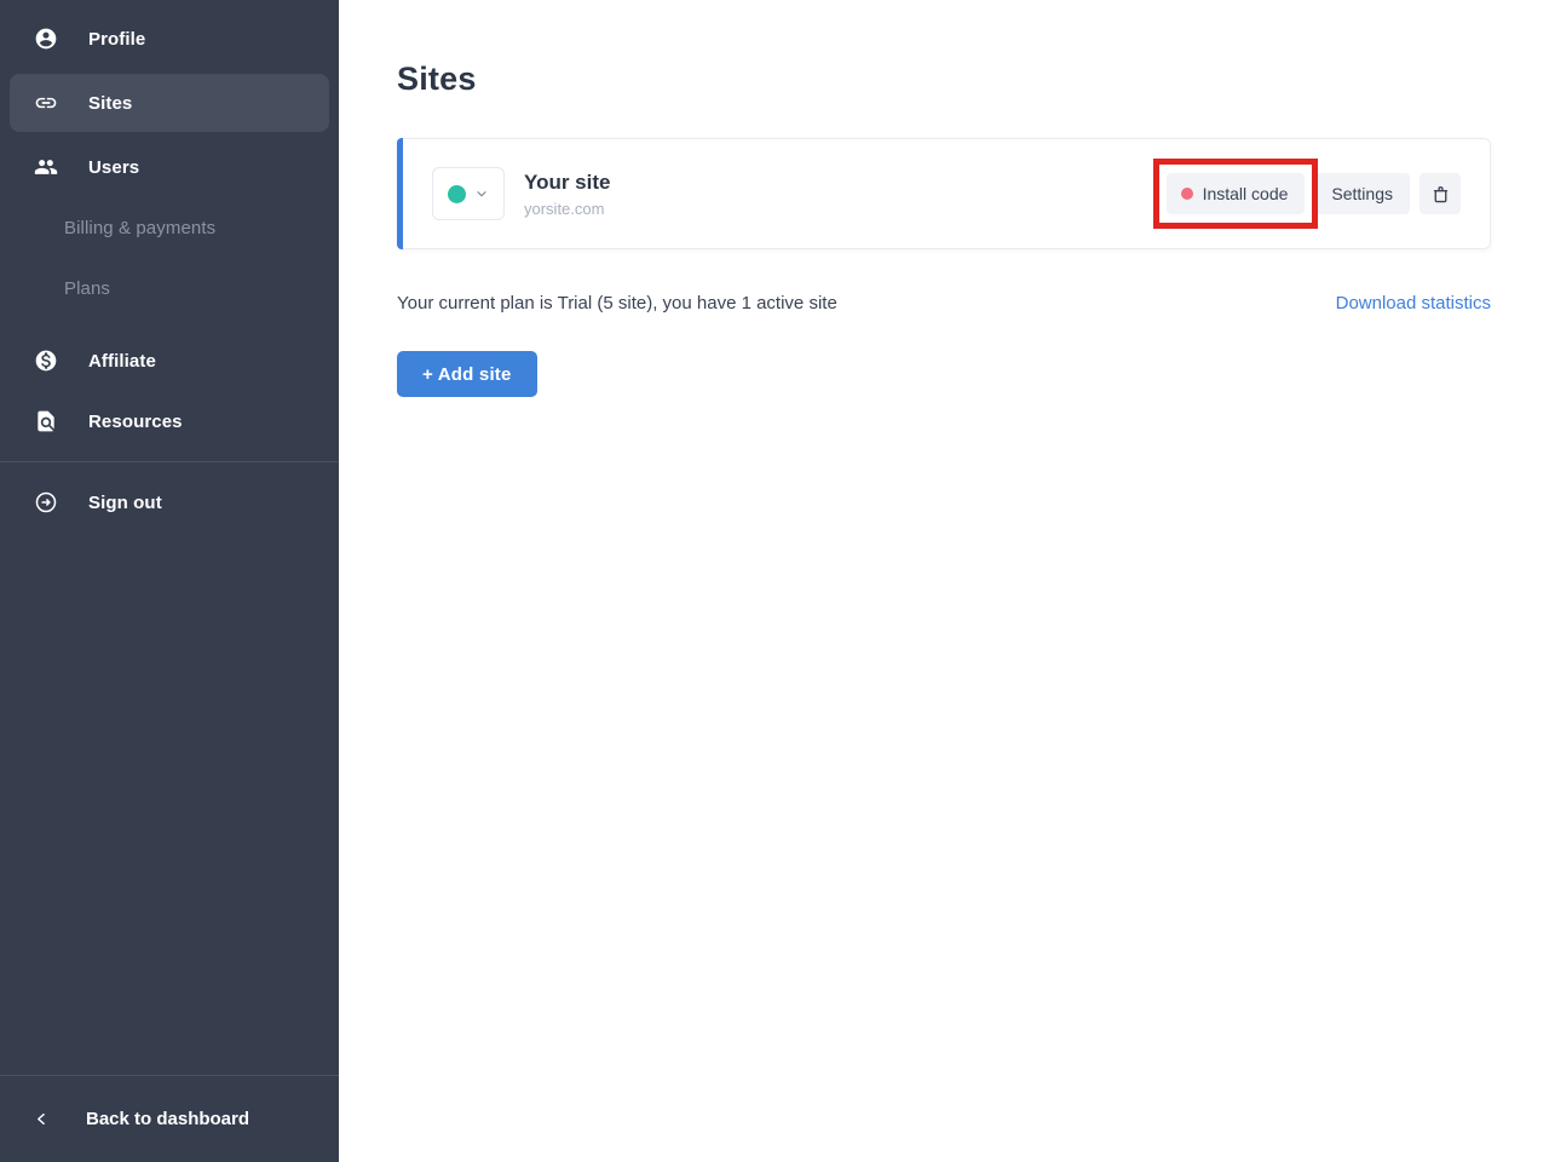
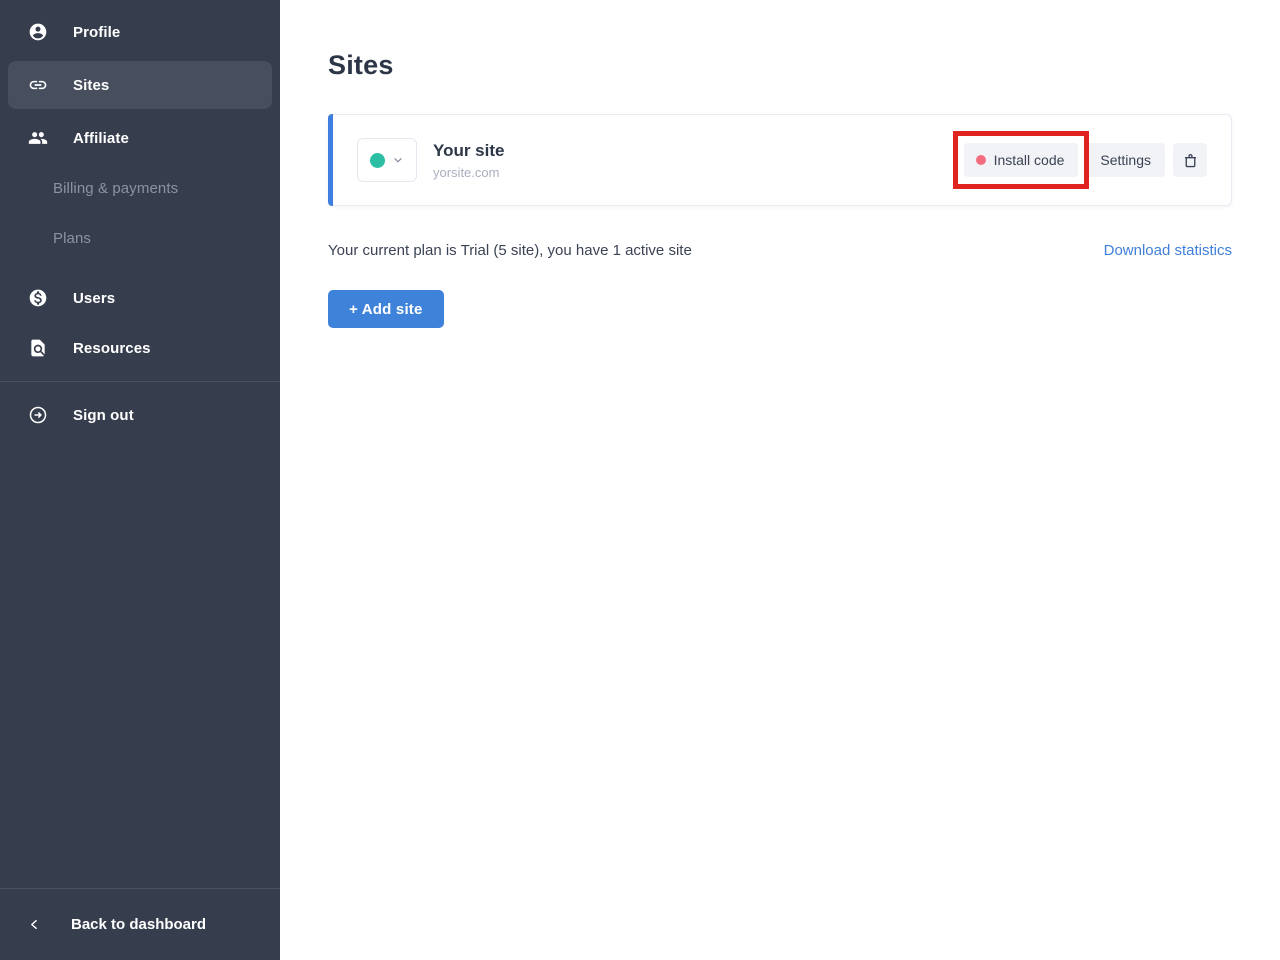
  Profile
  Sites
- Users
+ Affiliate
  Billing & payments
  Plans
- Affiliate
+ Users
  Resources
  Sign out
  Back to dashboard
  Sites
  Your site
  yorsite.com
  Install code
  Settings
  Your current plan is Trial (5 site), you have 1 active site
  Download statistics
  + Add site
